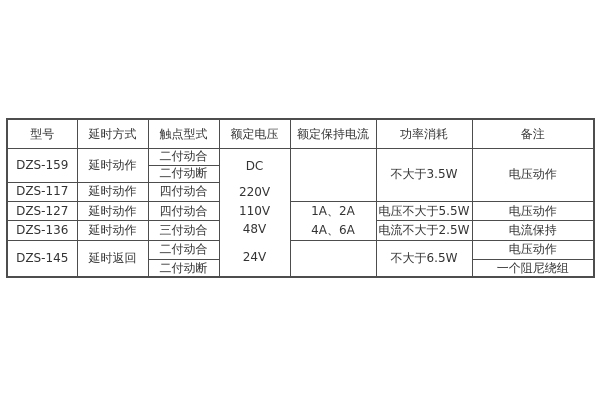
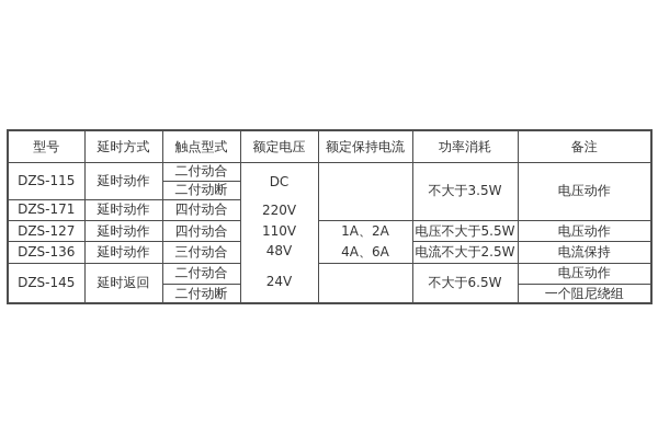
  型号	延时方式	触点型式	额定电压	额定保持电流	功率消耗	备注
- DZS-159	延时动作	二付动合	DC 220V 110V 48V 24V		不大于3.5W	电压动作
+ DZS-115	延时动作	二付动合	DC 220V 110V 48V 24V		不大于3.5W	电压动作
  二付动断
- DZS-117	延时动作	四付动合
+ DZS-171	延时动作	四付动合
  DZS-127	延时动作	四付动合	1A、2A 4A、6A	电压不大于5.5W	电压动作
  DZS-136	延时动作	三付动合	电流不大于2.5W	电流保持
  DZS-145	延时返回	二付动合		不大于6.5W	电压动作
  二付动断	一个阻尼绕组
